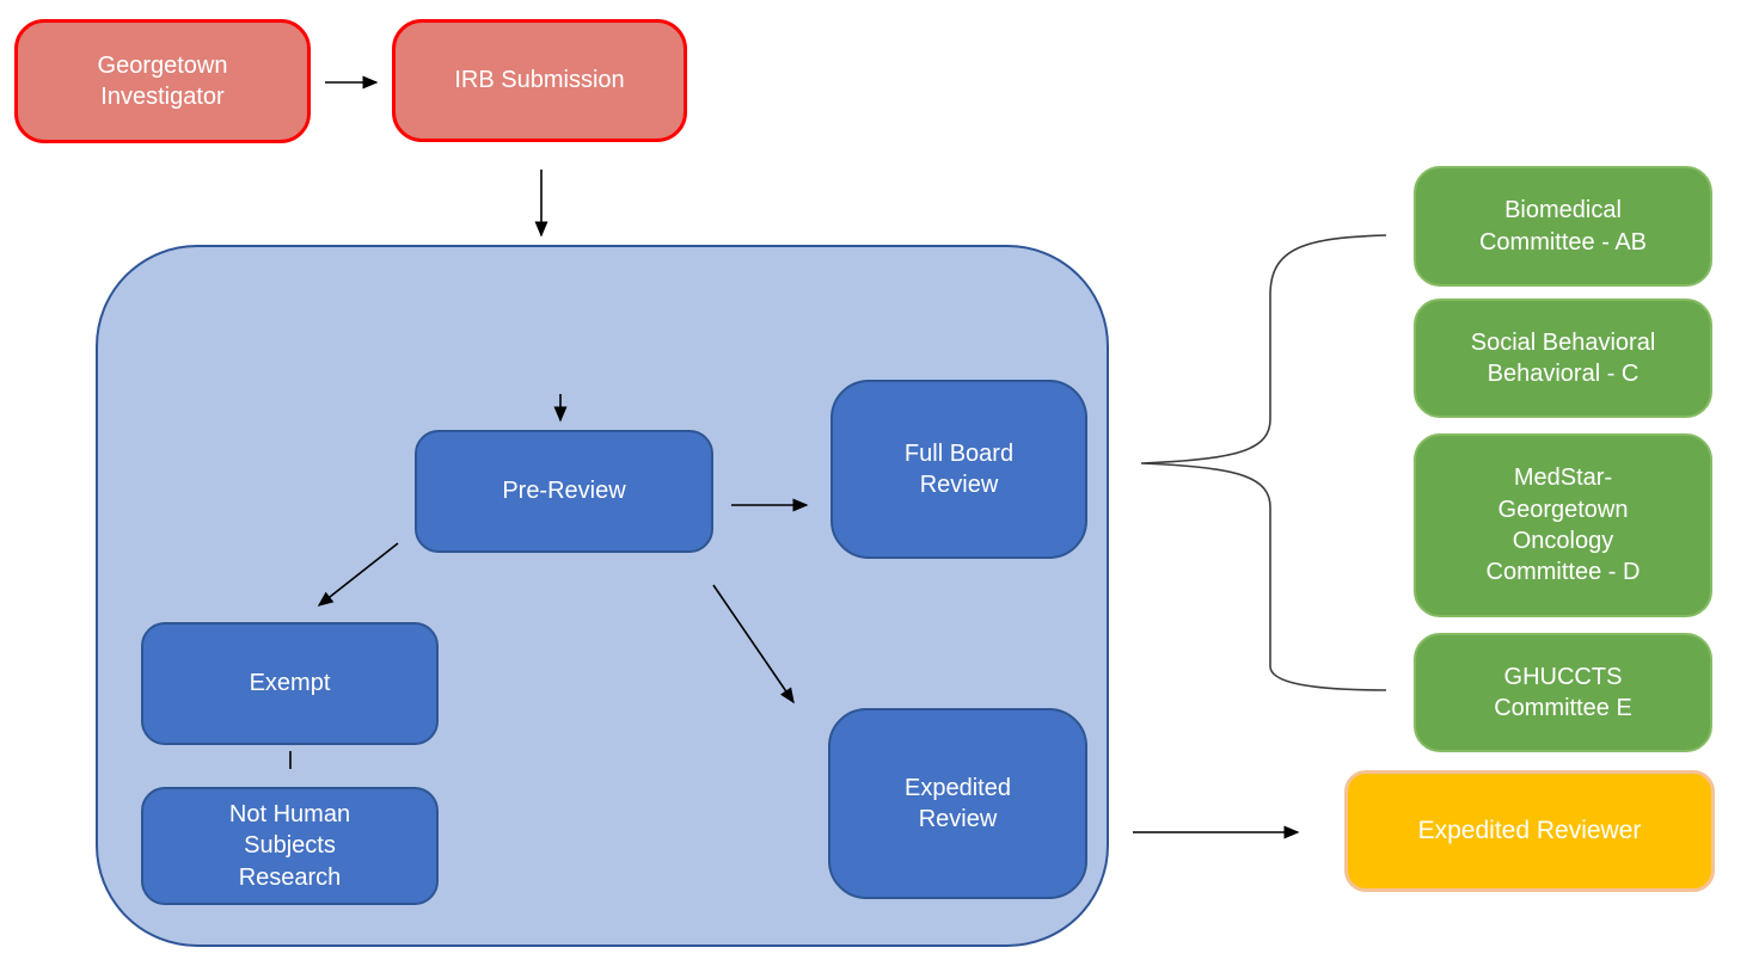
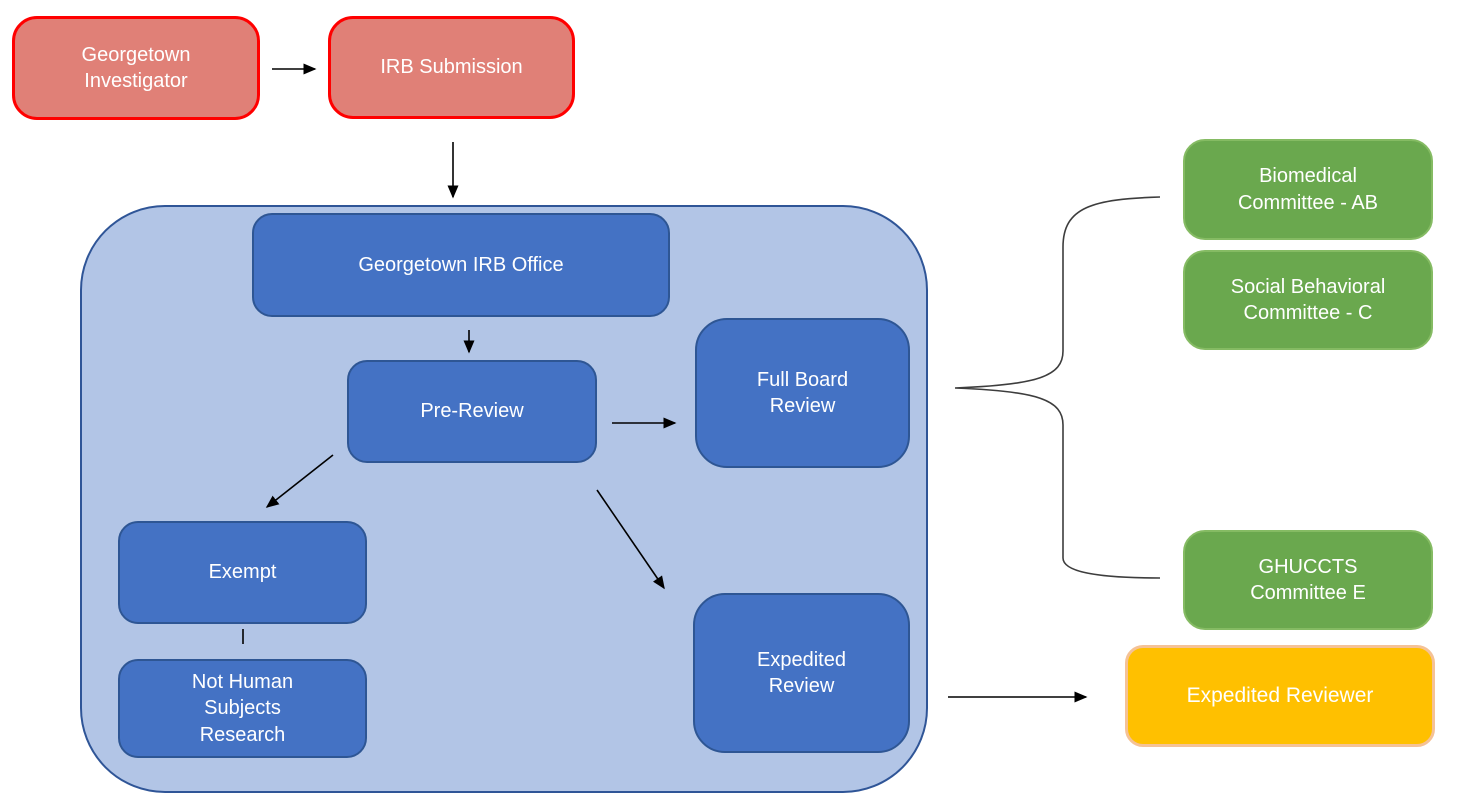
  Georgetown Investigator
  IRB Submission
+ Georgetown IRB Office
  Pre-Review
  Full Board Review
  Exempt
  Not Human Subjects Research
  Expedited Review
  Biomedical Committee - AB
- Social Behavioral Behavioral - C
+ Social Behavioral Committee - C
- MedStar-Georgetown Oncology Committee - D
  GHUCCTS Committee E
  Expedited Reviewer
